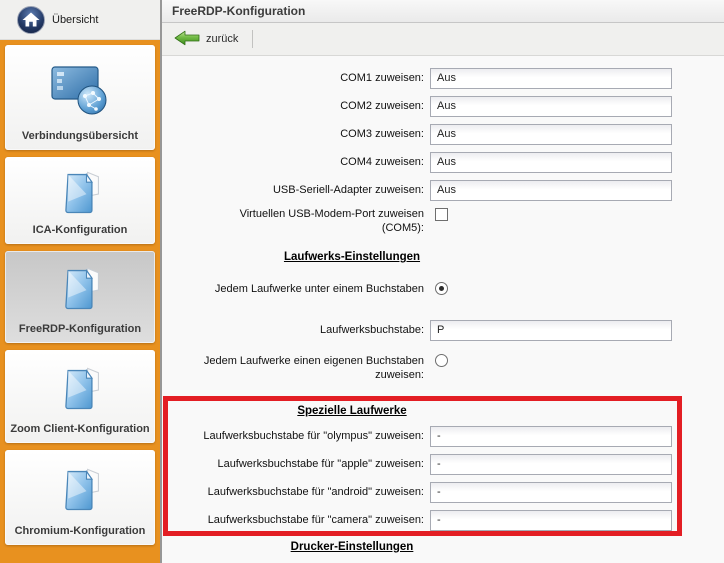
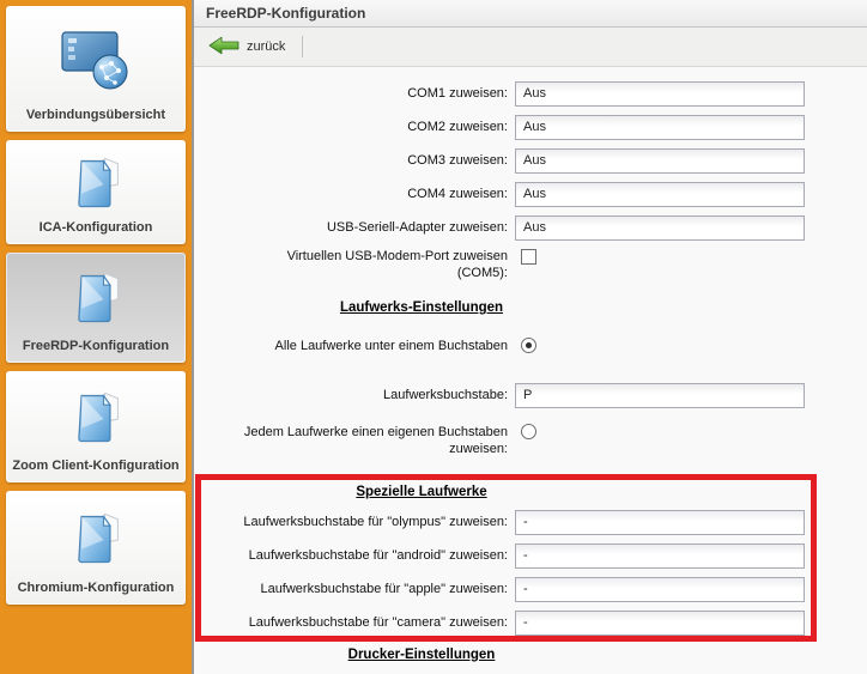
- Übersicht
  Verbindungsübersicht
  ICA-Konfiguration
  FreeRDP-Konfiguration
  Zoom Client-Konfiguration
  Chromium-Konfiguration
  FreeRDP-Konfiguration
  zurück
  COM1 zuweisen:
  Aus
  COM2 zuweisen:
  Aus
  COM3 zuweisen:
  Aus
  COM4 zuweisen:
  Aus
  USB-Seriell-Adapter zuweisen:
  Aus
  Virtuellen USB-Modem-Port zuweisen
  (COM5):
  Laufwerks-Einstellungen
- Jedem Laufwerke unter einem Buchstaben
+ Alle Laufwerke unter einem Buchstaben
  Laufwerksbuchstabe:
  P
  Jedem Laufwerke einen eigenen Buchstaben
  zuweisen:
  Spezielle Laufwerke
  Laufwerksbuchstabe für "olympus" zuweisen:
  -
- Laufwerksbuchstabe für "apple" zuweisen:
+ Laufwerksbuchstabe für "android" zuweisen:
  -
- Laufwerksbuchstabe für "android" zuweisen:
+ Laufwerksbuchstabe für "apple" zuweisen:
  -
  Laufwerksbuchstabe für "camera" zuweisen:
  -
  Drucker-Einstellungen
